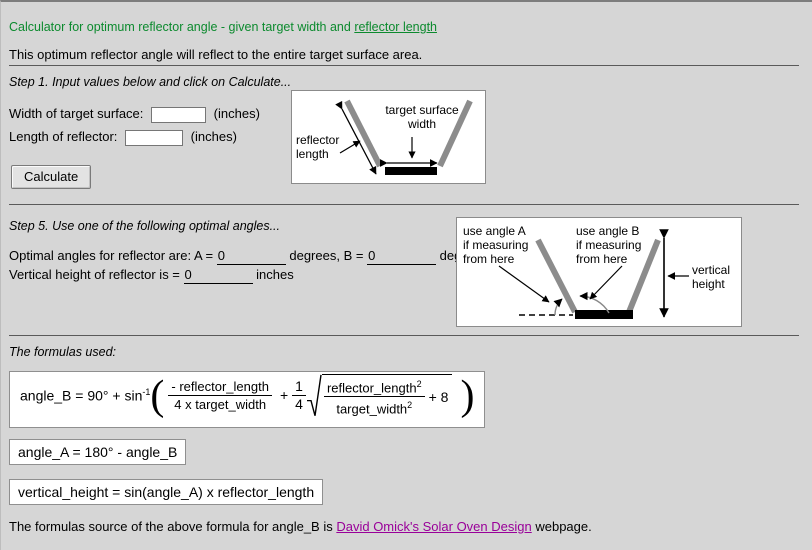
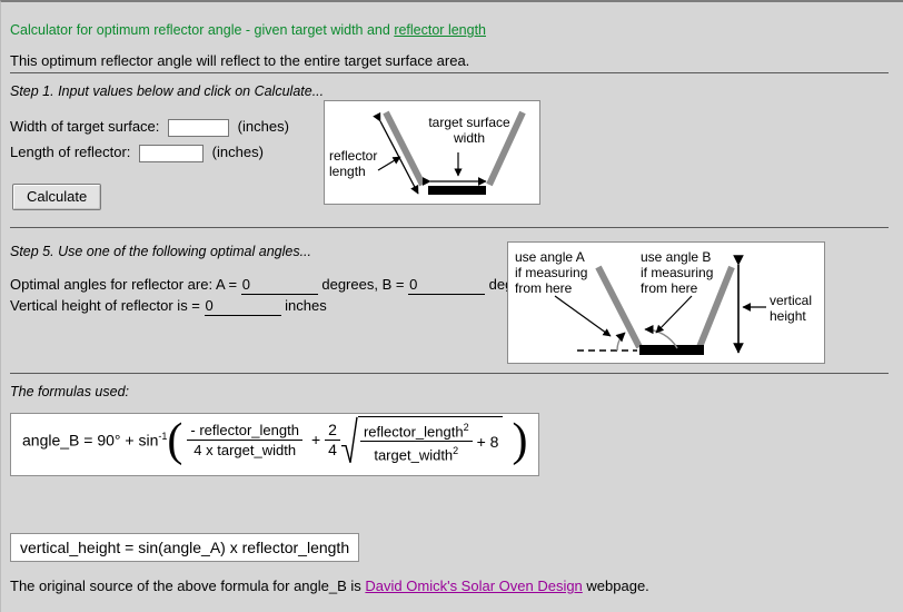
  Calculator for optimum reflector angle - given target width and reflector length
  This optimum reflector angle will reflect to the entire target surface area.
  Step 1. Input values below and click on Calculate...
  Width of target surface: (inches)
  Length of reflector: (inches)
  Calculate
  reflector
  length
  target surface
  width
  Step 5. Use one of the following optimal angles...
  Optimal angles for reflector are: A = 0 degrees, B = 0 de
  Vertical height of reflector is = 0 inches
  use angle A
  if measuring
  from here
  use angle B
  if measuring
  from here
  vertical
  height
  The formulas used:
  angle_B = 90° + sin-1(
  - reflector_length
  4 x target_width
  +
- 1
+ 2
  4
  reflector_length2
  target_width2
  + 8 )
- angle_A = 180° - angle_B
  vertical_height = sin(angle_A) x reflector_length
- The formulas source of the above formula for angle_B is David Omick's Solar Oven Design webpage.
+ The original source of the above formula for angle_B is David Omick's Solar Oven Design webpage.
